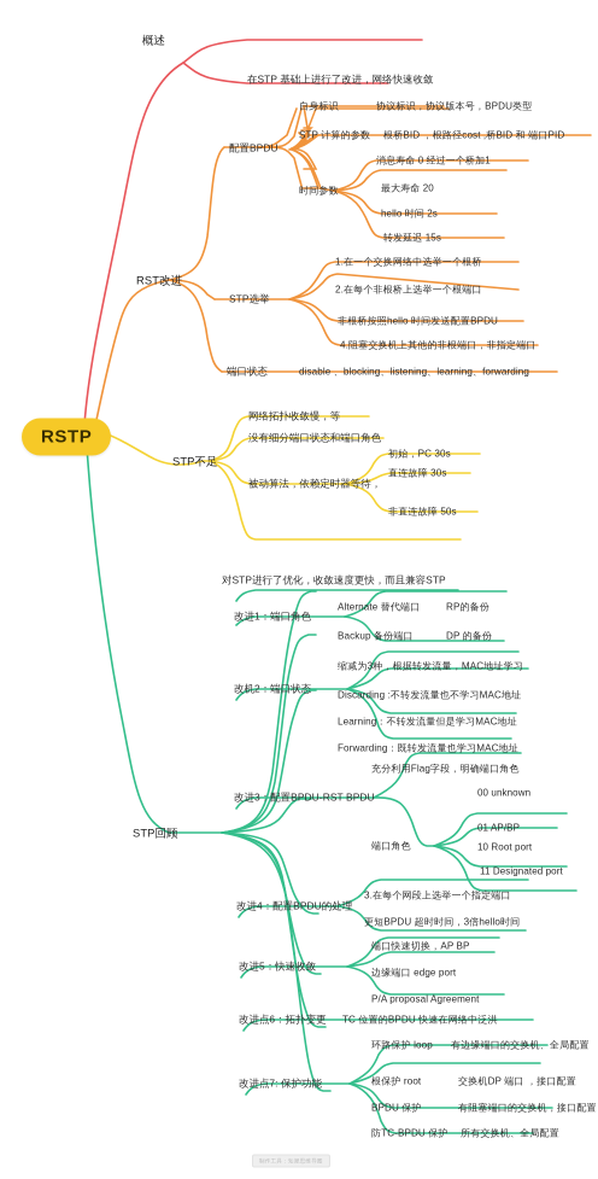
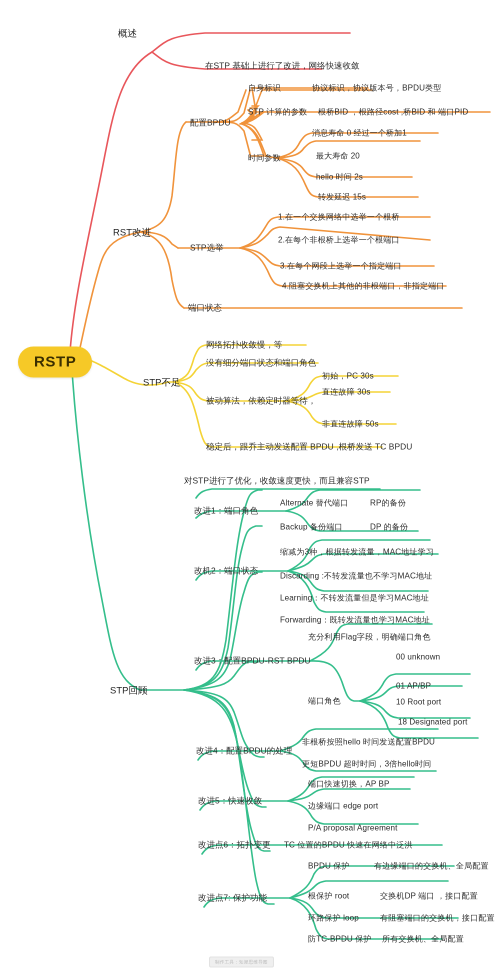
  RSTP
  概述
  在STP 基础上进行了改进，网络快速收敛
  RST改进
  配置BPDU
  自身标识
  协议标识，协议版本号，BPDU类型
  STP 计算的参数
  根桥BID ，根路径cost ,桥BID 和 端口PID
  时间参数
  消息寿命 0 经过一个桥加1
  最大寿命 20
  hello 时间 2s
  转发延迟 15s
  STP选举
  1.在一个交换网络中选举一个根桥
  2.在每个非根桥上选举一个根端口
- 非根桥按照hello 时间发送配置BPDU
+ 3.在每个网段上选举一个指定端口
  4.阻塞交换机上其他的非根端口，非指定端口
  端口状态
- disable 、blocking、listening、learning、forwarding
  STP不足
  网络拓扑收敛慢，等
  没有细分端口状态和端口角色
  被动算法，依赖定时器等待，
  初始，PC 30s
  直连故障 30s
  非直连故障 50s
+ 稳定后，跟乔主动发送配置 BPDU ,根桥发送 TC BPDU
  STP回顾
  对STP进行了优化，收敛速度更快，而且兼容STP
  改进1：端口角色
  Alternate 替代端口
  RP的备份
  Backup 备份端口
  DP 的备份
  改机2：端口状态
  缩减为3种，根据转发流量，MAC地址学习
  Discarding :不转发流量也不学习MAC地址
  Learning：不转发流量但是学习MAC地址
  Forwarding：既转发流量也学习MAC地址
  改进3：配置BPDU-RST BPDU
  充分利用Flag字段，明确端口角色
  端口角色
  00 unknown
  01 AP/BP
  10 Root port
- 11 Designated port
+ 18 Designated port
  改进4：配置BPDU的处理
- 3.在每个网段上选举一个指定端口
+ 非根桥按照hello 时间发送配置BPDU
  更短BPDU 超时时间，3倍hello时间
  改进5：快速收敛
  端口快速切换，AP BP
  边缘端口 edge port
  P/A proposal Agreement
  改进点6：拓扑变更
  TC 位置的BPDU 快速在网络中泛洪
  改进点7: 保护功能
- 环路保护 loop
+ BPDU 保护
  有边缘端口的交换机、全局配置
  根保护 root
  交换机DP 端口 ，接口配置
- BPDU 保护
+ 环路保护 loop
  有阻塞端口的交换机，接口配置
  防TC-BPDU 保护
  所有交换机、全局配置
